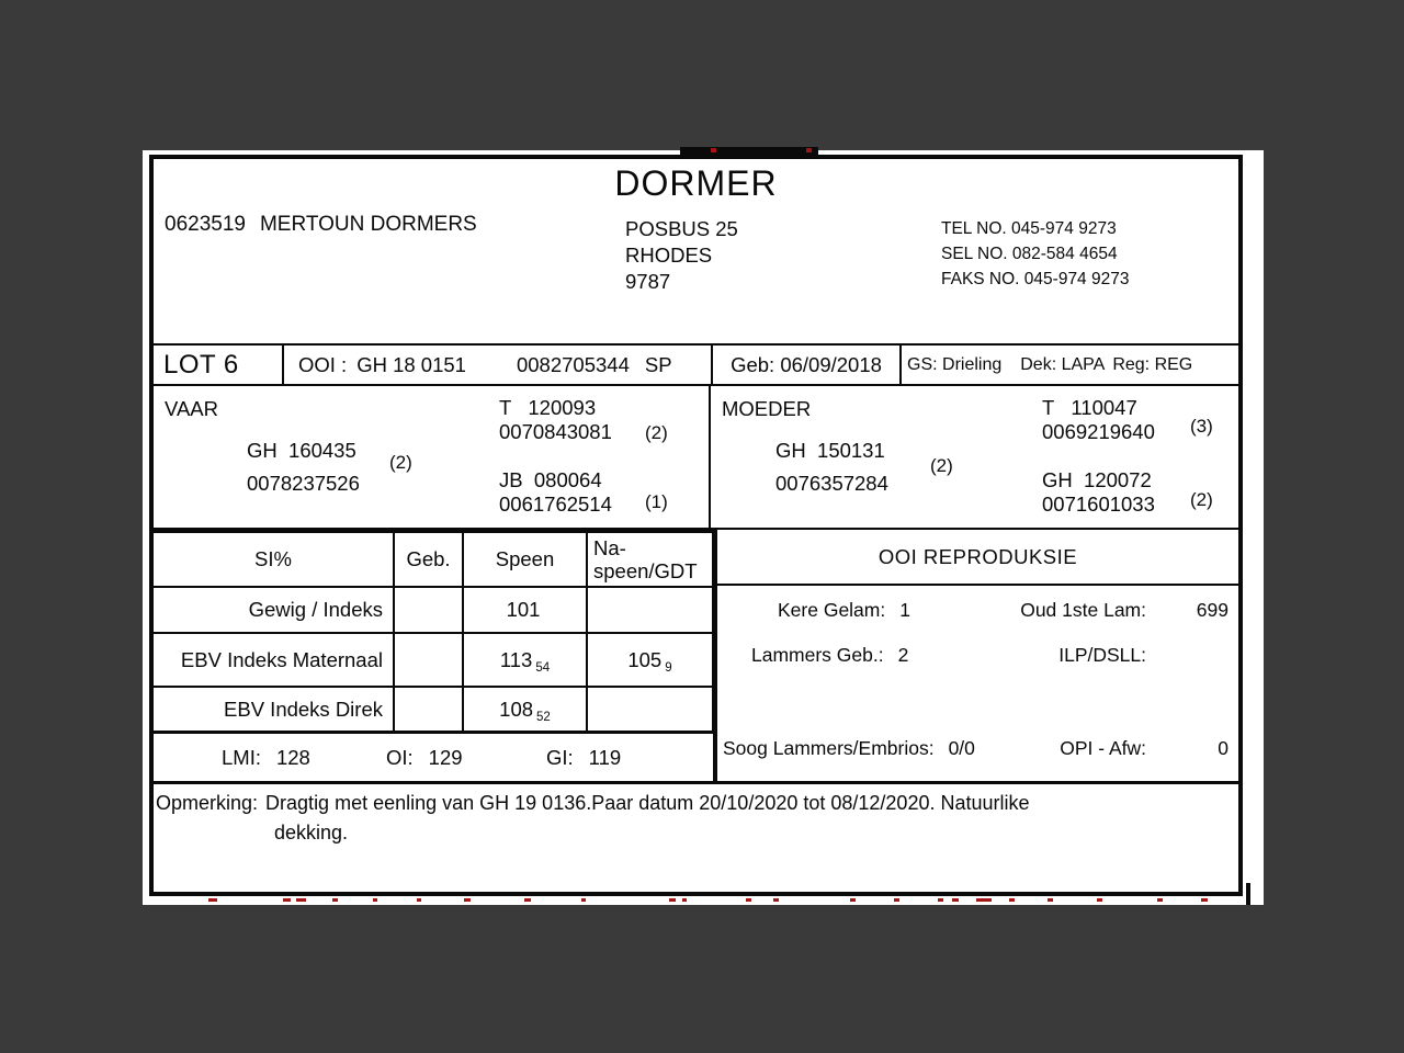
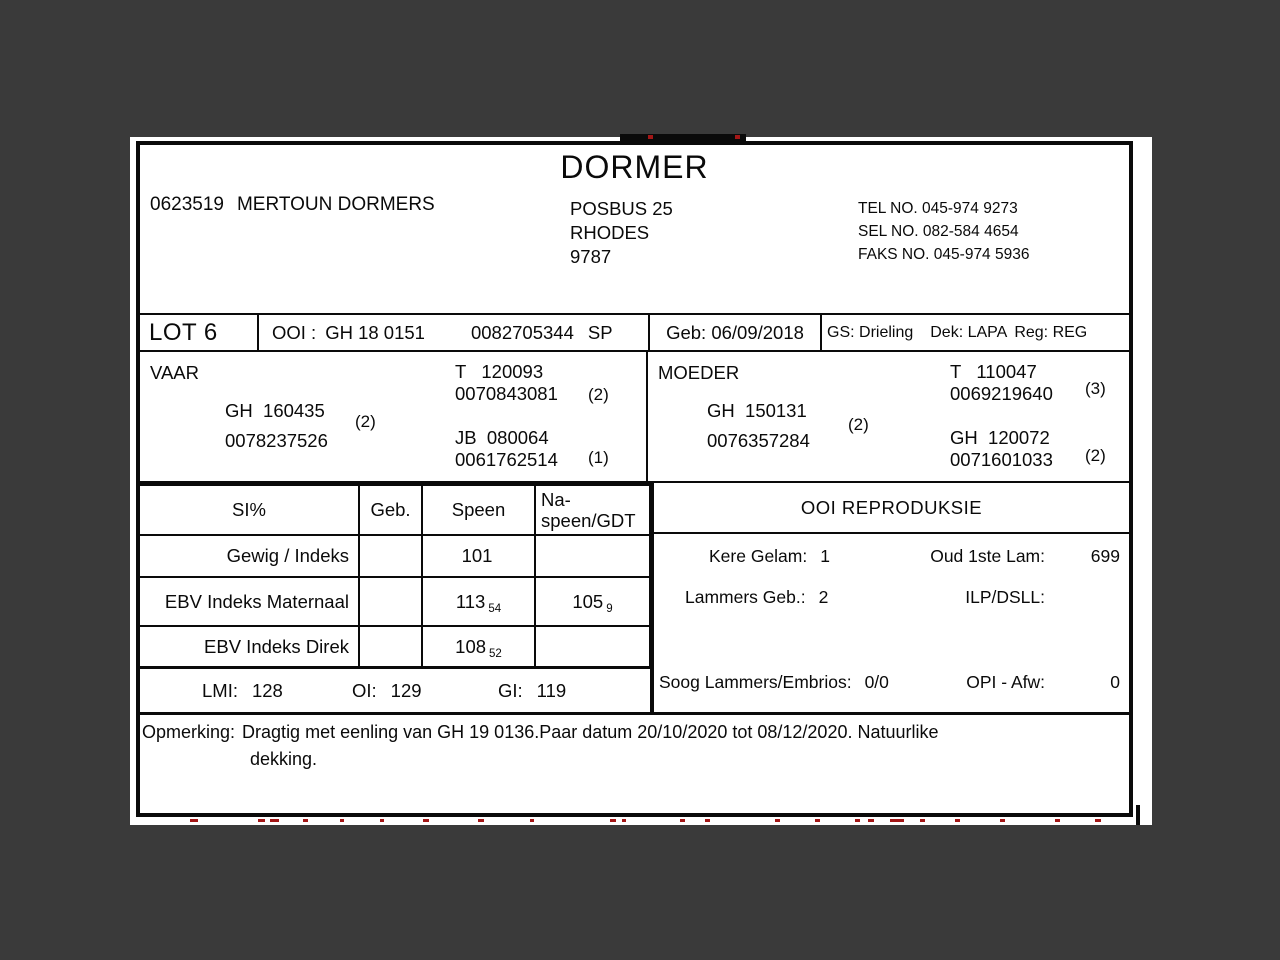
  DORMER
  0623519 MERTOUN DORMERS
  POSBUS 25
  RHODES
  9787
  TEL NO. 045-974 9273
  SEL NO. 082-584 4654
- FAKS NO. 045-974 9273
+ FAKS NO. 045-974 5936
  LOT 6
  OOI :
  GH 18 0151
  0082705344
  SP
  Geb: 06/09/2018
  GS: Drieling
  Dek: LAPA
  Reg: REG
  VAAR
  GH 160435
  0078237526
  (2)
  T 120093
  0070843081
  (2)
  JB 080064
  0061762514
  (1)
  MOEDER
  GH 150131
  0076357284
  (2)
  T 110047
  0069219640
  (3)
  GH 120072
  0071601033
  (2)
  SI%
  Geb.
  Speen
  Na-
  speen/GDT
  Gewig / Indeks
  101
  EBV Indeks Maternaal
  113
  54
  105
  9
  EBV Indeks Direk
  108
  52
  LMI: 128
  OI: 129
  GI: 119
  OOI REPRODUKSIE
  Kere Gelam: 1
  Oud 1ste Lam:
  699
  Lammers Geb.: 2
  ILP/DSLL:
  Soog Lammers/Embrios: 0/0
  OPI - Afw:
  0
  Opmerking: Dragtig met eenling van GH 19 0136.Paar datum 20/10/2020 tot 08/12/2020. Natuurlike
  dekking.
